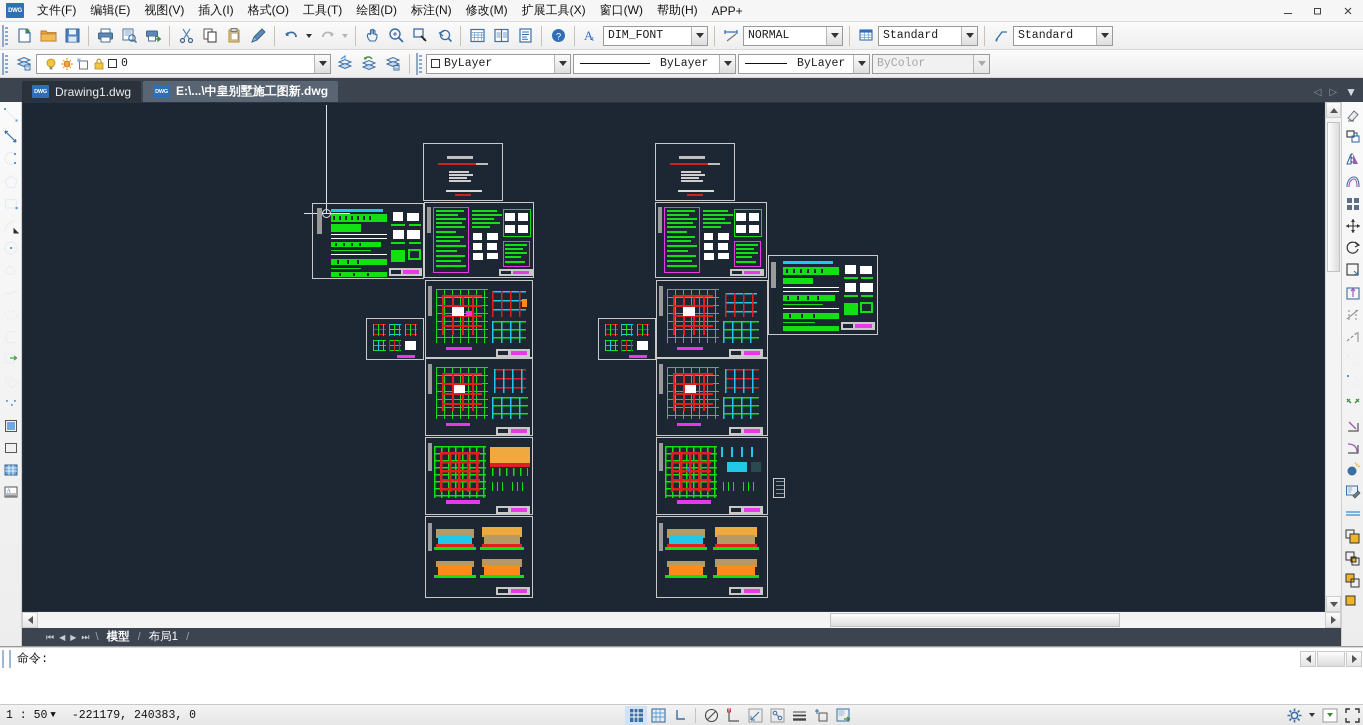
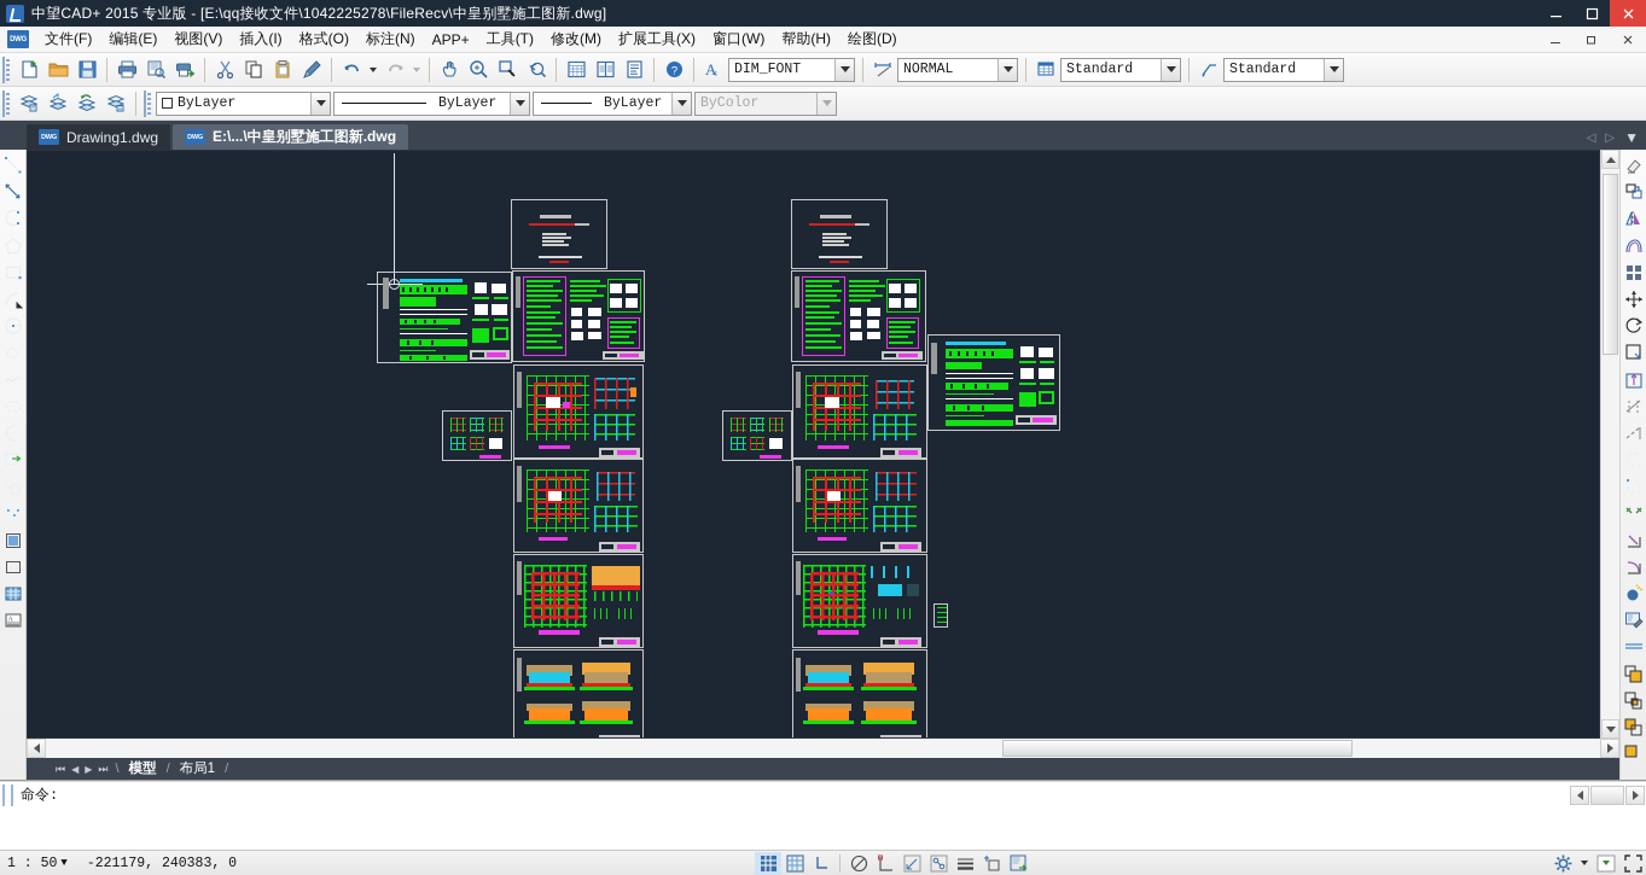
+ 中望CAD+ 2015 专业版 - [E:\qq接收文件\1042225278\FileRecv\中皇别墅施工图新.dwg]
  文件(F)
  编辑(E)
  视图(V)
  插入(I)
  格式(O)
- 工具(T)
+ 标注(N)
- 绘图(D)
+ APP+
- 标注(N)
+ 工具(T)
  修改(M)
  扩展工具(X)
  窗口(W)
  帮助(H)
- APP+
+ 绘图(D)
  ?
  A
  t
  DIM_FONT
  NORMAL
  Standard
  Standard
- 0
  ByLayer
  ByLayer
  ByLayer
  ByColor
  Drawing1.dwg
  E:\...\中皇别墅施工图新.dwg
  ◁
  ▷
  ▼
  ⏮
  ◀
  ▶
  ⏭
  \
  模型
  /
  布局1
  /
  命令:
  1 : 50
  ▼
  -221179, 240383, 0
